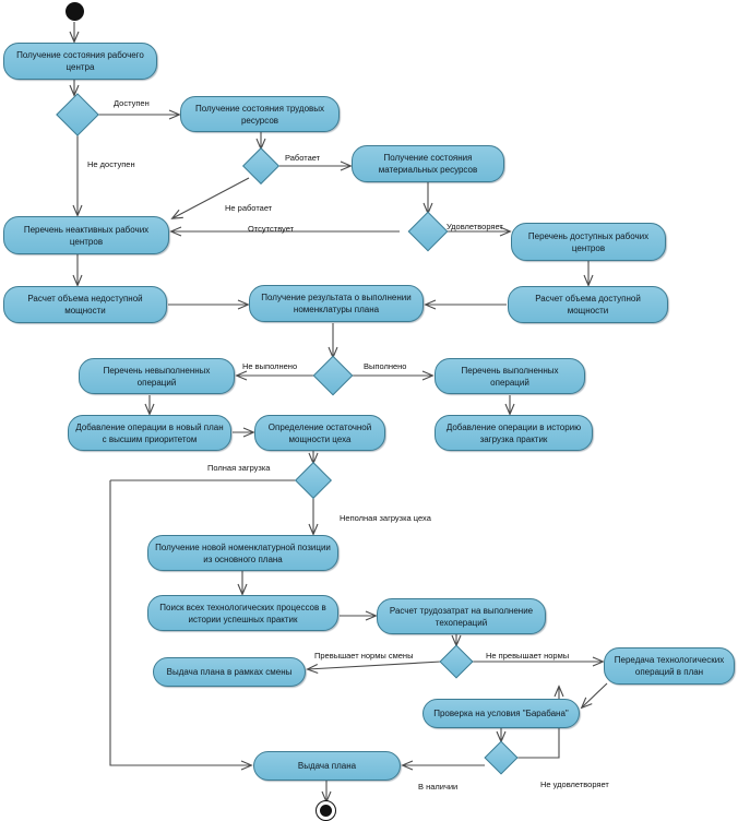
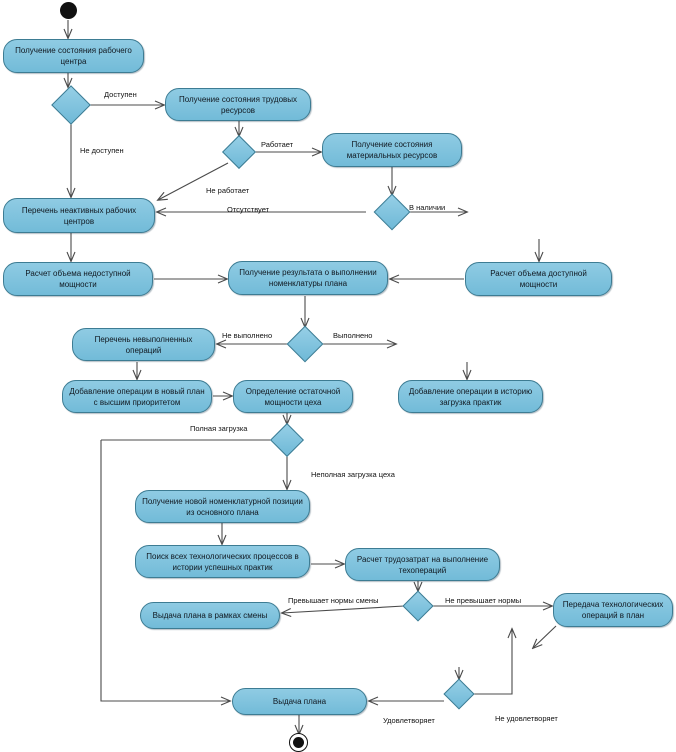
  Получение состояния рабочего центра
  Получение состояния трудовых ресурсов
  Получение состояния материальных ресурсов
  Перечень неактивных рабочих центров
- Перечень доступных рабочих центров
  Расчет объема недоступной мощности
  Получение результата о выполнении номенклатуры плана
  Расчет объема доступной мощности
  Перечень невыполненных операций
- Перечень выполненных операций
  Добавление операции в новый план с высшим приоритетом
  Определение остаточной мощности цеха
  Добавление операции в историю загрузка практик
  Получение новой номенклатурной позиции из основного плана
  Поиск всех технологических процессов в истории успешных практик
  Расчет трудозатрат на выполнение техопераций
  Выдача плана в рамках смены
- Проверка на условия "Барабана"
  Передача технологических операций в план
  Выдача плана
  Доступен
  Не доступен
  Работает
  Не работает
  Отсутствует
- Удовлетворяет
+ В наличии
  Не выполнено
  Выполнено
  Полная загрузка
  Неполная загрузка цеха
  Превышает нормы смены
  Не превышает нормы
- В наличии
+ Удовлетворяет
  Не удовлетворяет
